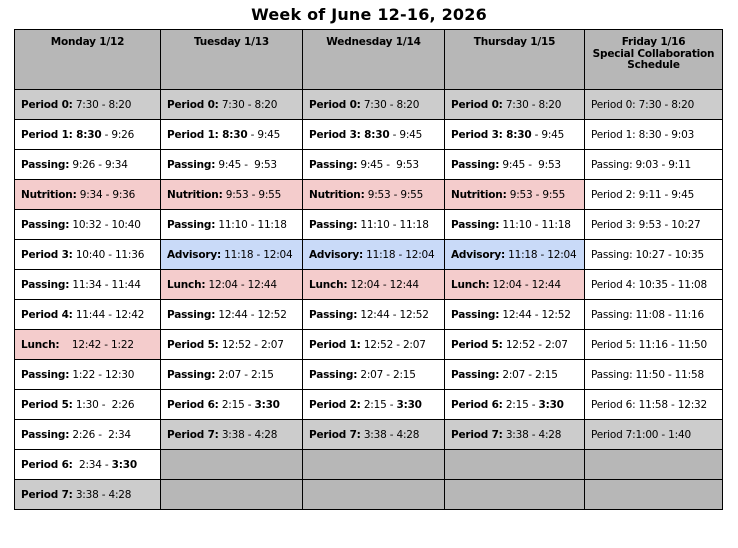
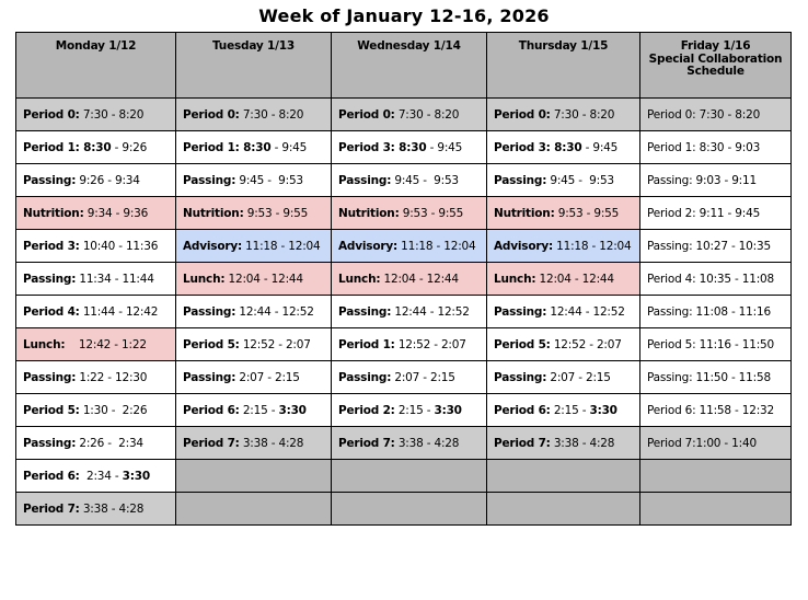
- Week of June 12-16, 2026
+ Week of January 12-16, 2026
  Monday 1/12	Tuesday 1/13	Wednesday 1/14	Thursday 1/15	Friday 1/16Special CollaborationSchedule
  Period 0: 7:30 - 8:20	Period 0: 7:30 - 8:20	Period 0: 7:30 - 8:20	Period 0: 7:30 - 8:20	Period 0: 7:30 - 8:20
  Period 1: 8:30 - 9:26	Period 1: 8:30 - 9:45	Period 3: 8:30 - 9:45	Period 3: 8:30 - 9:45	Period 1: 8:30 - 9:03
  Passing: 9:26 - 9:34	Passing: 9:45 - 9:53	Passing: 9:45 - 9:53	Passing: 9:45 - 9:53	Passing: 9:03 - 9:11
  Nutrition: 9:34 - 9:36	Nutrition: 9:53 - 9:55	Nutrition: 9:53 - 9:55	Nutrition: 9:53 - 9:55	Period 2: 9:11 - 9:45
- Passing: 10:32 - 10:40	Passing: 11:10 - 11:18	Passing: 11:10 - 11:18	Passing: 11:10 - 11:18	Period 3: 9:53 - 10:27
  Period 3: 10:40 - 11:36	Advisory: 11:18 - 12:04	Advisory: 11:18 - 12:04	Advisory: 11:18 - 12:04	Passing: 10:27 - 10:35
  Passing: 11:34 - 11:44	Lunch: 12:04 - 12:44	Lunch: 12:04 - 12:44	Lunch: 12:04 - 12:44	Period 4: 10:35 - 11:08
  Period 4: 11:44 - 12:42	Passing: 12:44 - 12:52	Passing: 12:44 - 12:52	Passing: 12:44 - 12:52	Passing: 11:08 - 11:16
  Lunch: 12:42 - 1:22	Period 5: 12:52 - 2:07	Period 1: 12:52 - 2:07	Period 5: 12:52 - 2:07	Period 5: 11:16 - 11:50
  Passing: 1:22 - 12:30	Passing: 2:07 - 2:15	Passing: 2:07 - 2:15	Passing: 2:07 - 2:15	Passing: 11:50 - 11:58
  Period 5: 1:30 - 2:26	Period 6: 2:15 - 3:30	Period 2: 2:15 - 3:30	Period 6: 2:15 - 3:30	Period 6: 11:58 - 12:32
  Passing: 2:26 - 2:34	Period 7: 3:38 - 4:28	Period 7: 3:38 - 4:28	Period 7: 3:38 - 4:28	Period 7:1:00 - 1:40
  Period 6: 2:34 - 3:30
  Period 7: 3:38 - 4:28
